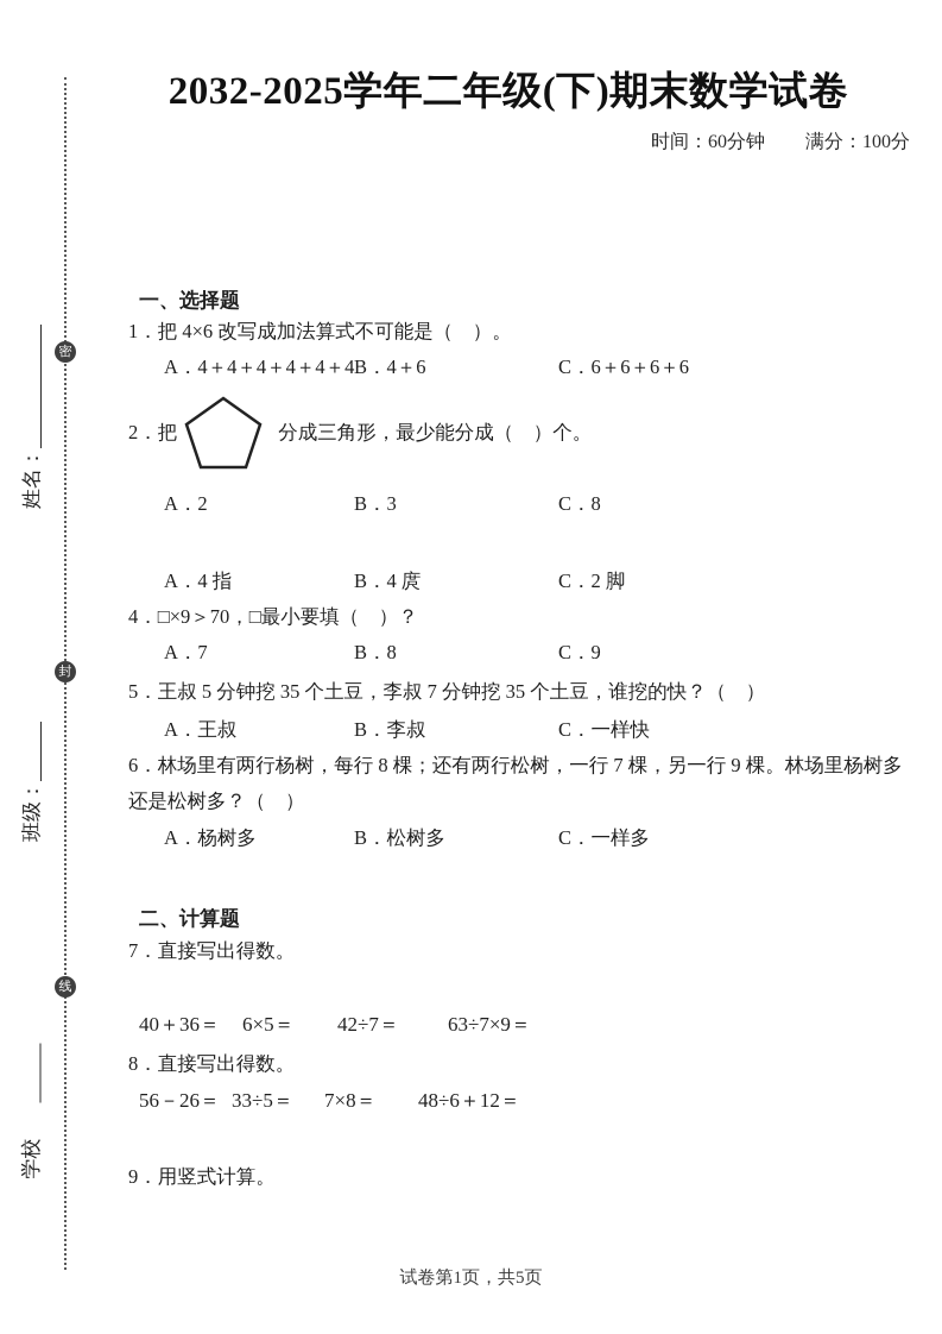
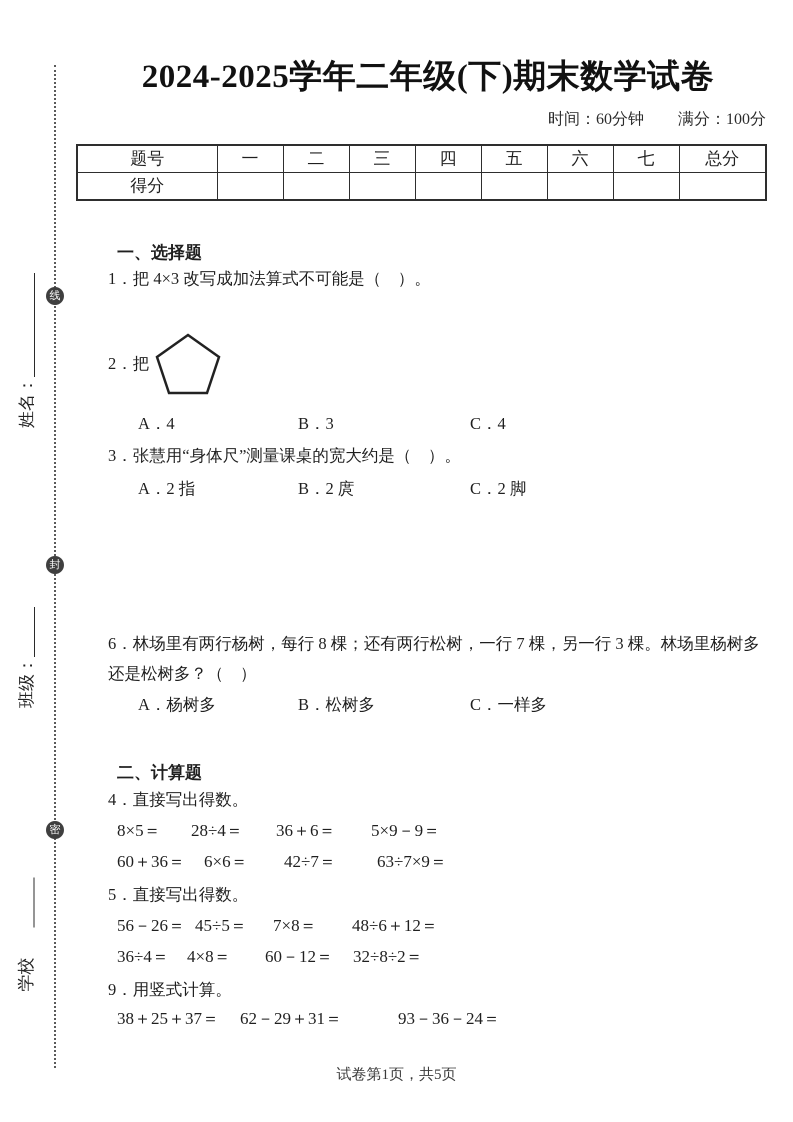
- 密
+ 线
  封
- 线
+ 密
- 2032-2025学年二年级(下)期末数学试卷
+ 2024-2025学年二年级(下)期末数学试卷
  时间：60分钟 满分：100分
+ 题号	一	二	三	四	五	六	七	总分
+ 得分
  一、选择题
- 1．把 4×6 改写成加法算式不可能是（ ）。
+ 1．把 4×3 改写成加法算式不可能是（ ）。
- A．4＋4＋4＋4＋4＋4
- B．4＋6
- C．6＋6＋6＋6
  2．
  把
- 分成三角形，最少能分成（ ）个。
- A．2
+ A．4
  B．3
- C．8
+ C．4
+ 3．张慧用“身体尺”测量课桌的宽大约是（ ）。
- A．4 指
+ A．2 指
- B．4 庹
+ B．2 庹
  C．2 脚
- 4．□×9＞70，□最小要填（ ）？
- A．7
- B．8
- C．9
- 5．王叔 5 分钟挖 35 个土豆，李叔 7 分钟挖 35 个土豆，谁挖的快？（ ）
- A．王叔
- B．李叔
- C．一样快
- 6．林场里有两行杨树，每行 8 棵；还有两行松树，一行 7 棵，另一行 9 棵。林场里杨树多
+ 6．林场里有两行杨树，每行 8 棵；还有两行松树，一行 7 棵，另一行 3 棵。林场里杨树多
  还是松树多？（ ）
  A．杨树多
  B．松树多
  C．一样多
  二、计算题
- 7．直接写出得数。
+ 4．直接写出得数。
+ 8×5＝
+ 28÷4＝
+ 36＋6＝
+ 5×9－9＝
- 40＋36＝
+ 60＋36＝
- 6×5＝
+ 6×6＝
  42÷7＝
  63÷7×9＝
- 8．直接写出得数。
+ 5．直接写出得数。
  56－26＝
- 33÷5＝
+ 45÷5＝
  7×8＝
  48÷6＋12＝
+ 36÷4＝
+ 4×8＝
+ 60－12＝
+ 32÷8÷2＝
  9．用竖式计算。
+ 38＋25＋37＝
+ 62－29＋31＝
+ 93－36－24＝
  试卷第1页，共5页
